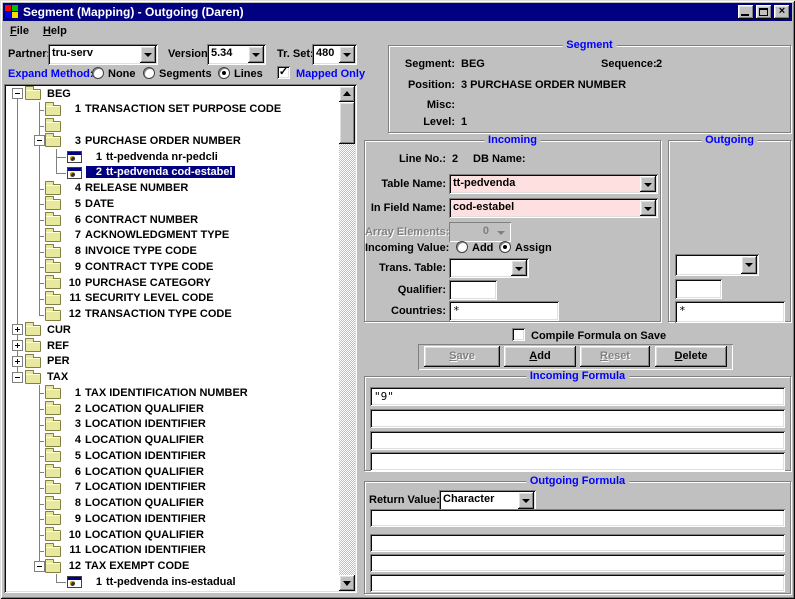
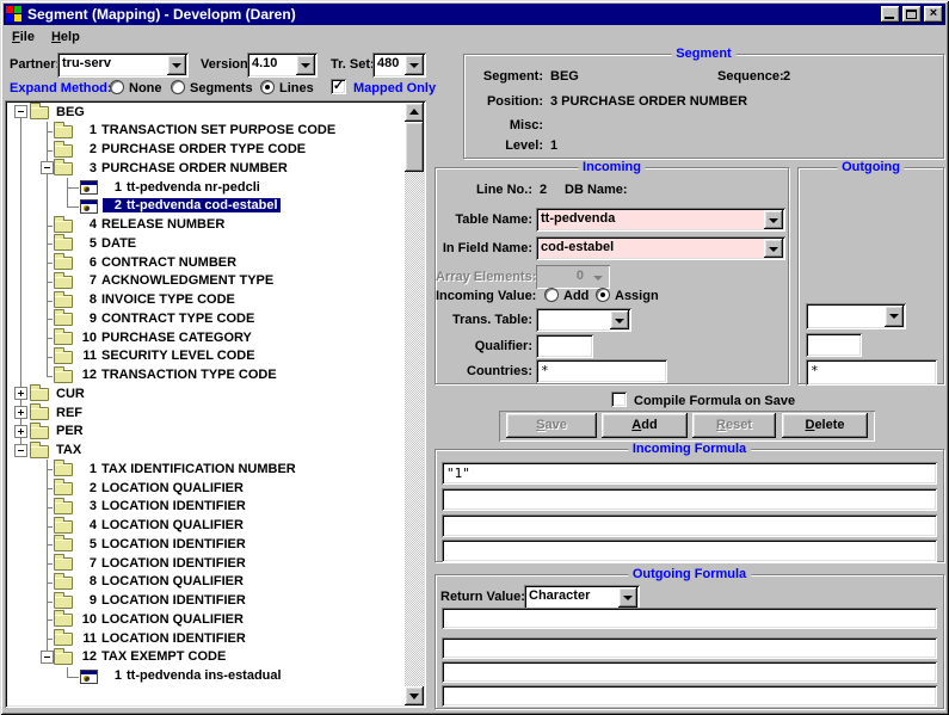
- Segment (Mapping) - Outgoing (Daren)
+ Segment (Mapping) - Developm (Daren)
  ×
  File
  Help
  Partner
  tru-serv
  Version
- 5.34
+ 4.10
  Tr. Set
  480
  Expand Method
  None
  Segments
  Lines
  Mapped Only
  BEG
  1 TRANSACTION SET PURPOSE CODE
+ 2 PURCHASE ORDER TYPE CODE
  3 PURCHASE ORDER NUMBER
  1 tt-pedvenda nr-pedcli
  2 tt-pedvenda cod-estabel
  4 RELEASE NUMBER
  5 DATE
  6 CONTRACT NUMBER
  7 ACKNOWLEDGMENT TYPE
  8 INVOICE TYPE CODE
  9 CONTRACT TYPE CODE
  10 PURCHASE CATEGORY
  11 SECURITY LEVEL CODE
  12 TRANSACTION TYPE CODE
  CUR
  REF
  PER
  TAX
  1 TAX IDENTIFICATION NUMBER
  2 LOCATION QUALIFIER
  3 LOCATION IDENTIFIER
  4 LOCATION QUALIFIER
  5 LOCATION IDENTIFIER
- 6 LOCATION QUALIFIER
  7 LOCATION IDENTIFIER
  8 LOCATION QUALIFIER
  9 LOCATION IDENTIFIER
  10 LOCATION QUALIFIER
  11 LOCATION IDENTIFIER
  12 TAX EXEMPT CODE
  1 tt-pedvenda ins-estadual
  Segment
  Segment:
  BEG
  Sequence:
  2
  Position:
  3 PURCHASE ORDER NUMBER
  Misc:
  Level:
  1
  Incoming
  Line No.:
  2
  DB Name:
  Table Name:
  tt-pedvenda
  In Field Name:
  cod-estabel
  Array Elements:
  0
  Incoming Value:
  Add
  Assign
  Trans. Table:
  Qualifier:
  Countries:
  *
  Outgoing
  *
  Compile Formula on Save
  Save
  Add
  Reset
  Delete
  Incoming Formula
- "9"
+ "1"
  Outgoing Formula
  Return Value
  Character
